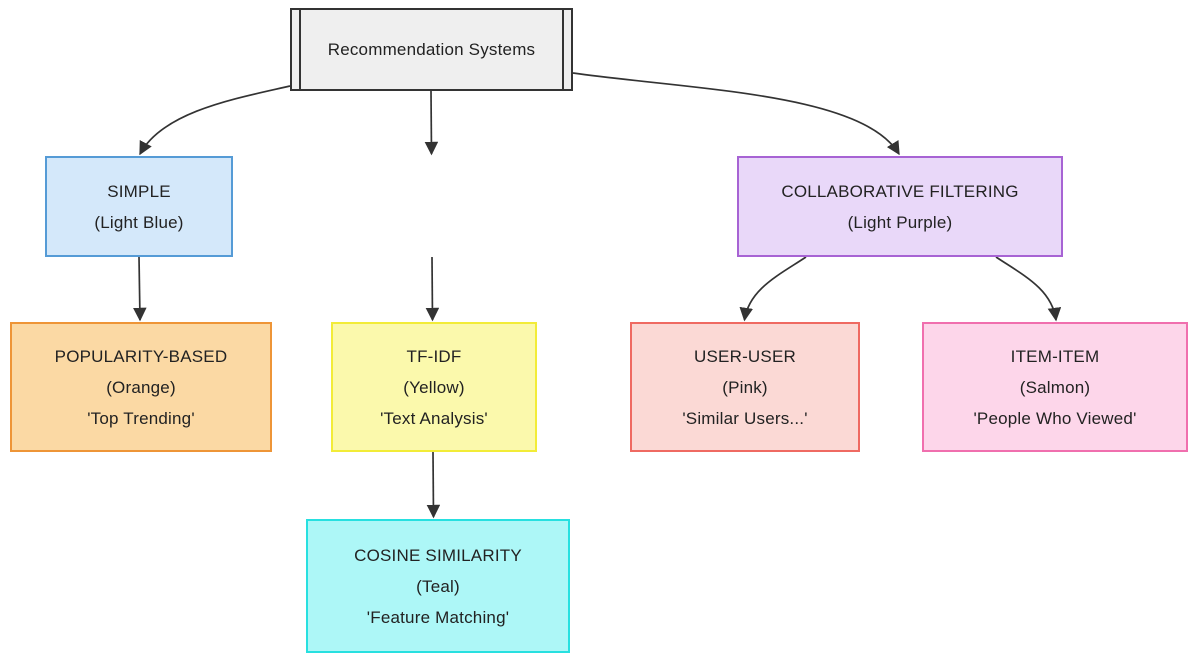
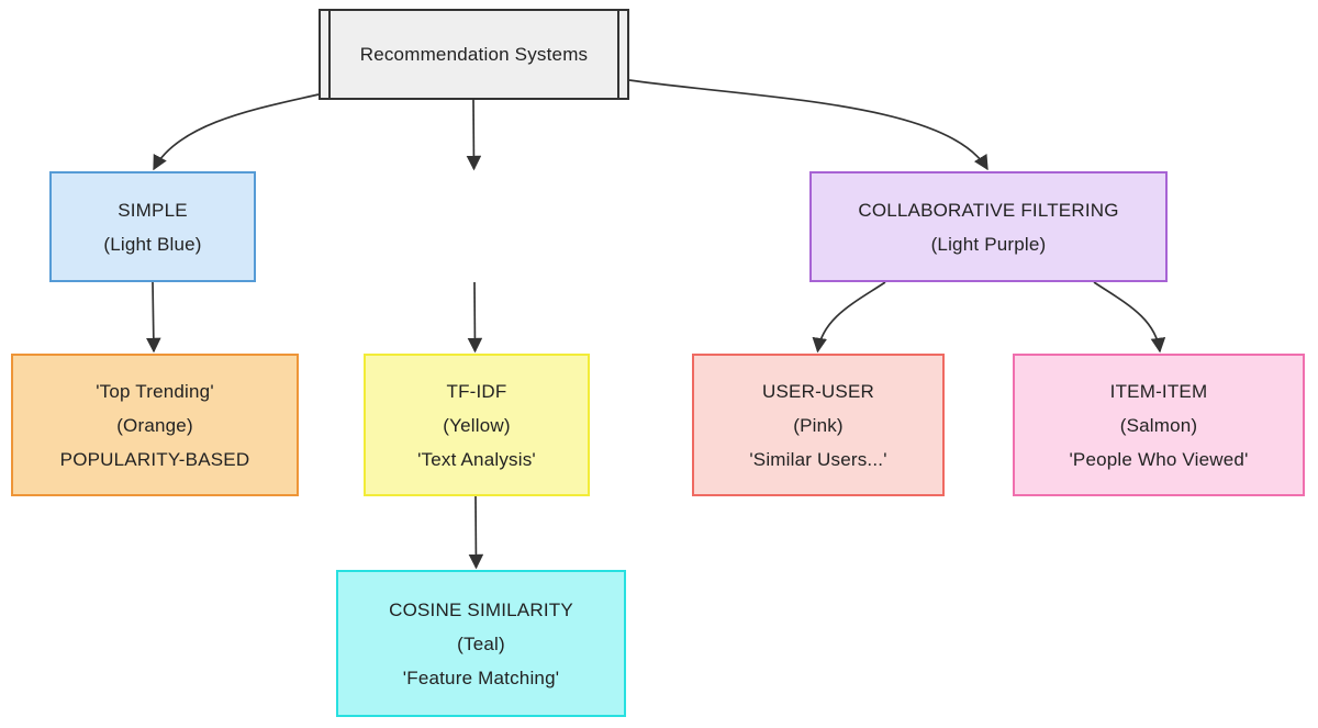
  Recommendation Systems
  SIMPLE
  (Light Blue)
  COLLABORATIVE FILTERING
  (Light Purple)
- POPULARITY-BASED
+ 'Top Trending'
  (Orange)
- 'Top Trending'
+ POPULARITY-BASED
  TF-IDF
  (Yellow)
  'Text Analysis'
  USER-USER
  (Pink)
  'Similar Users...'
  ITEM-ITEM
  (Salmon)
  'People Who Viewed'
  COSINE SIMILARITY
  (Teal)
  'Feature Matching'
